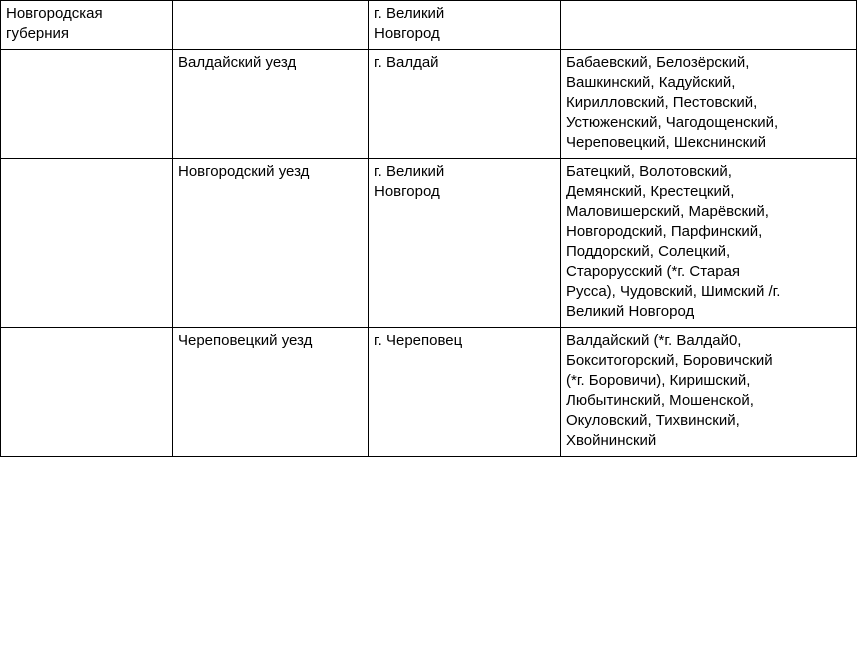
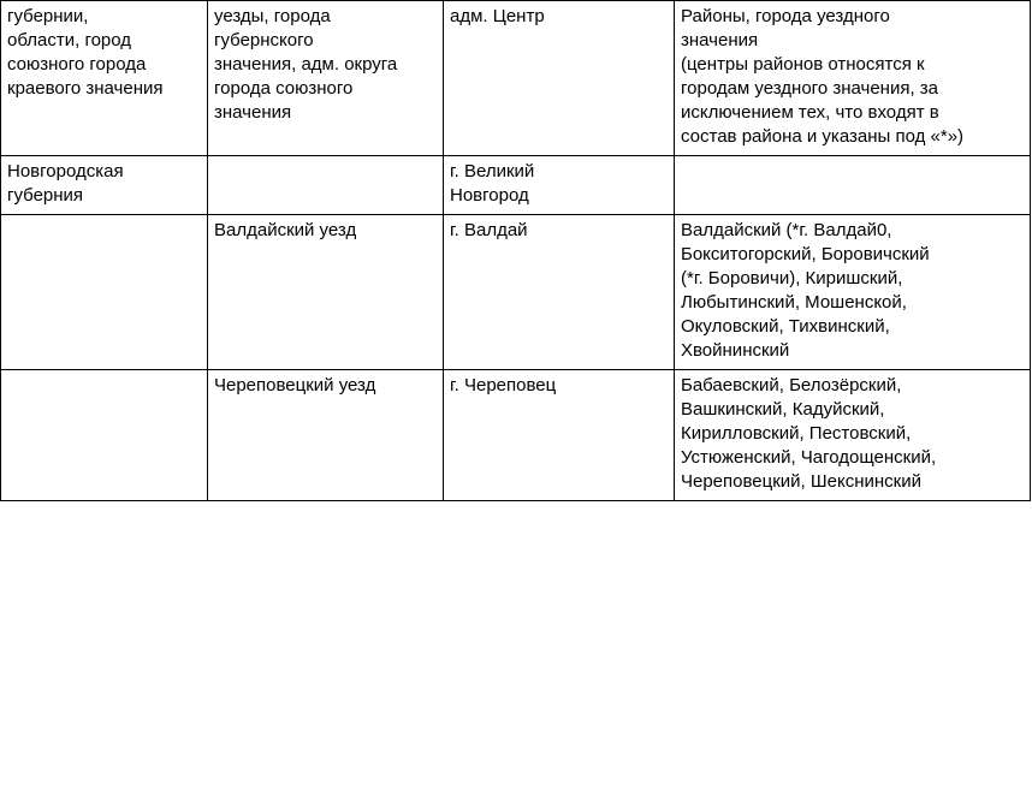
+ губернии, области, город союзного города краевого значения	уезды, города губернского значения, адм. округа города союзного значения	адм. Центр	Районы, города уездного значения (центры районов относятся к городам уездного значения, за исключением тех, что входят в состав района и указаны под «*»)
  Новгородская губерния		г. Великий Новгород
- 	Валдайский уезд	г. Валдай	Бабаевский, Белозёрский, Вашкинский, Кадуйский, Кирилловский, Пестовский, Устюженский, Чагодощенский, Череповецкий, Шекснинский
+ 	Валдайский уезд	г. Валдай	Валдайский (*г. Валдай0, Бокситогорский, Боровичский (*г. Боровичи), Киришский, Любытинский, Мошенской, Окуловский, Тихвинский, Хвойнинский
- 	Новгородский уезд	г. Великий Новгород	Батецкий, Волотовский, Демянский, Крестецкий, Маловишерский, Марёвский, Новгородский, Парфинский, Поддорский, Солецкий, Старорусский (*г. Старая Русса), Чудовский, Шимский /г. Великий Новгород
- 	Череповецкий уезд	г. Череповец	Валдайский (*г. Валдай0, Бокситогорский, Боровичский (*г. Боровичи), Киришский, Любытинский, Мошенской, Окуловский, Тихвинский, Хвойнинский
+ 	Череповецкий уезд	г. Череповец	Бабаевский, Белозёрский, Вашкинский, Кадуйский, Кирилловский, Пестовский, Устюженский, Чагодощенский, Череповецкий, Шекснинский
